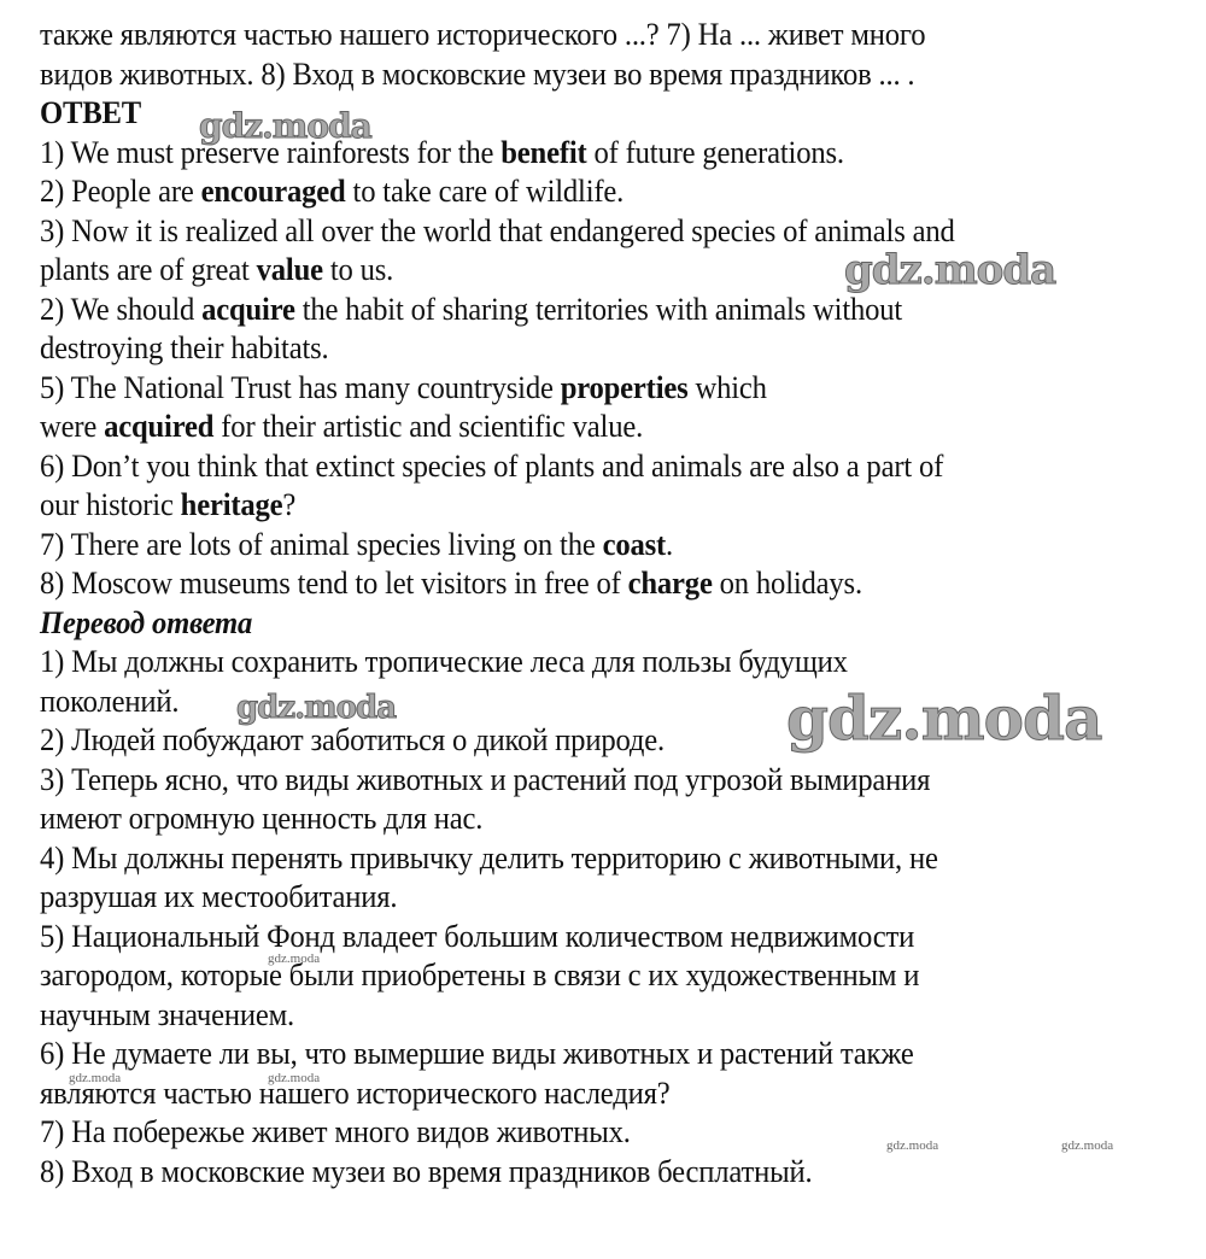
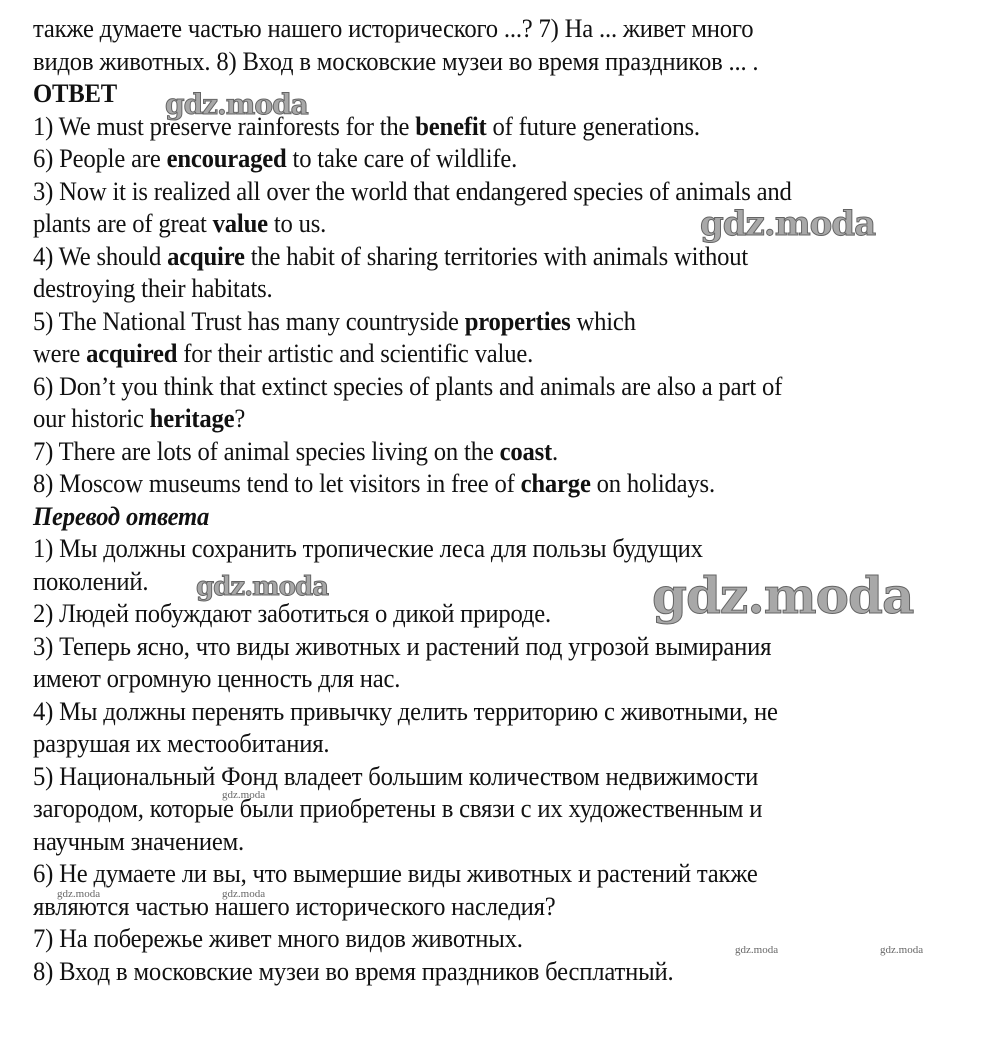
- также являются частью нашего исторического ...? 7) На ... живет много
+ также думаете частью нашего исторического ...? 7) На ... живет много
  видов животных. 8) Вход в московские музеи во время праздников ... .
  ОТВЕТ
  1) We must preserve rainforests for the benefit of future generations.
- 2) People are encouraged to take care of wildlife.
+ 6) People are encouraged to take care of wildlife.
  3) Now it is realized all over the world that endangered species of animals and
  plants are of great value to us.
- 2) We should acquire the habit of sharing territories with animals without
+ 4) We should acquire the habit of sharing territories with animals without
  destroying their habitats.
  5) The National Trust has many countryside properties which
  were acquired for their artistic and scientific value.
  6) Don’t you think that extinct species of plants and animals are also a part of
  our historic heritage?
  7) There are lots of animal species living on the coast.
  8) Moscow museums tend to let visitors in free of charge on holidays.
  Перевод ответа
  1) Мы должны сохранить тропические леса для пользы будущих
  поколений.
  2) Людей побуждают заботиться о дикой природе.
  3) Теперь ясно, что виды животных и растений под угрозой вымирания
  имеют огромную ценность для нас.
  4) Мы должны перенять привычку делить территорию с животными, не
  разрушая их местообитания.
  5) Национальный Фонд владеет большим количеством недвижимости
  загородом, которые были приобретены в связи с их художественным и
  научным значением.
  6) Не думаете ли вы, что вымершие виды животных и растений также
  являются частью нашего исторического наследия?
  7) На побережье живет много видов животных.
  8) Вход в московские музеи во время праздников бесплатный.
  gdz.moda
  gdz.moda
  gdz.moda
  gdz.moda
  gdz.moda
  gdz.moda
  gdz.moda
  gdz.moda
  gdz.moda
